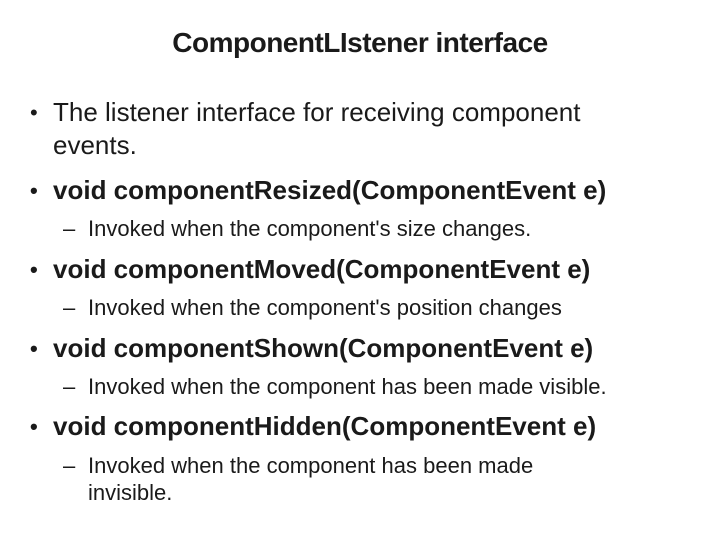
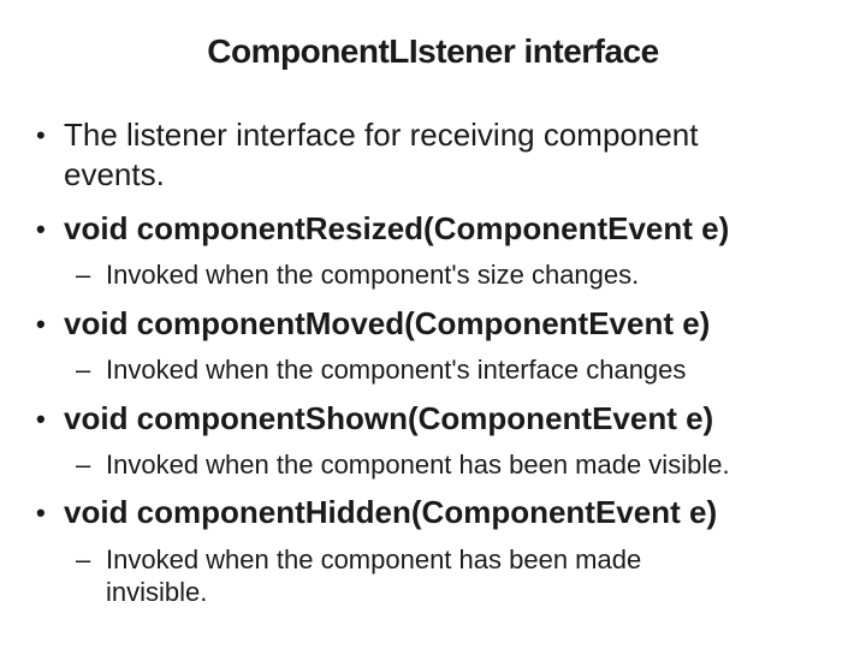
  ComponentLIstener interface
  •
  The listener interface for receiving component
  events.
  •
  void componentResized(ComponentEvent e)
  –
  Invoked when the component's size changes.
  •
  void componentMoved(ComponentEvent e)
  –
- Invoked when the component's position changes
+ Invoked when the component's interface changes
  •
  void componentShown(ComponentEvent e)
  –
  Invoked when the component has been made visible.
  •
  void componentHidden(ComponentEvent e)
  –
  Invoked when the component has been made
  invisible.
